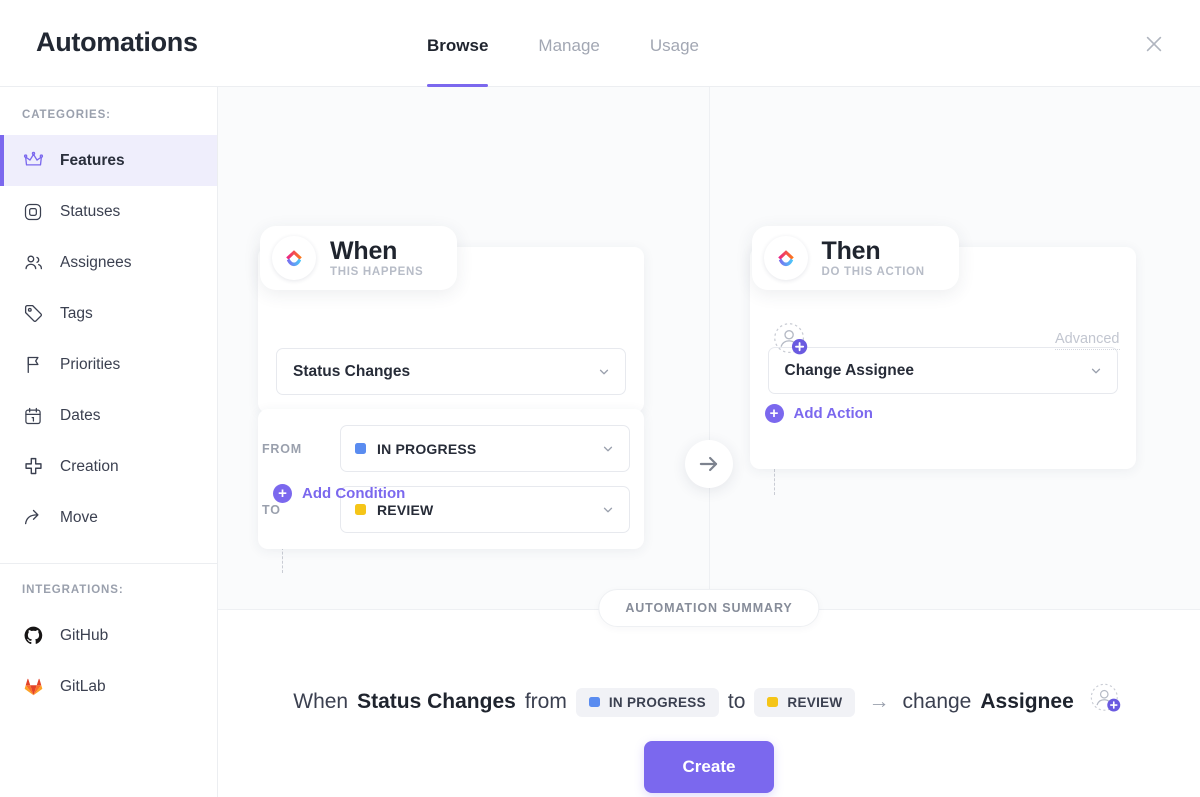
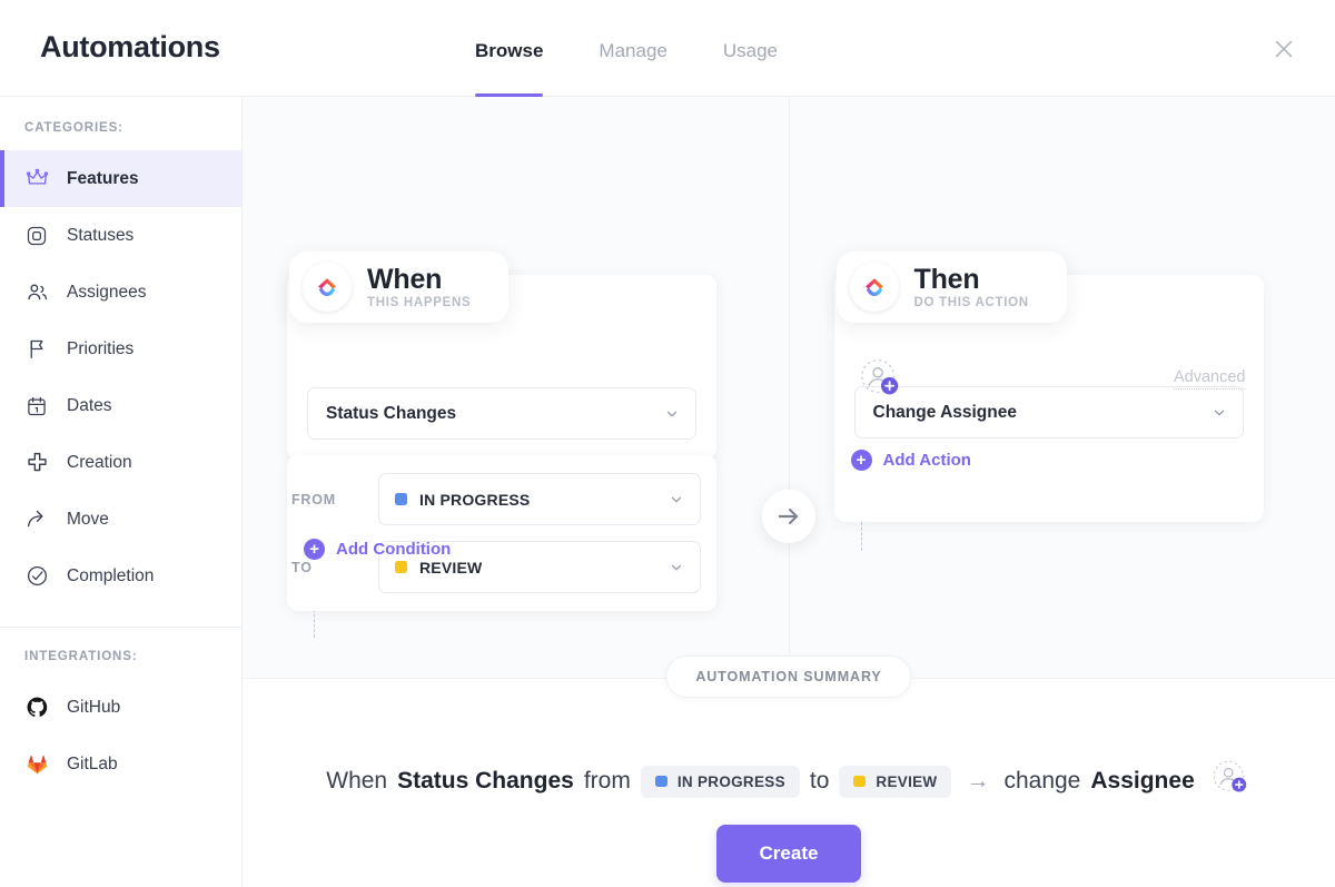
  Automations
  Browse
  Manage
  Usage
  CATEGORIES:
  Features
  Statuses
  Assignees
- Tags
  Priorities
  Dates
  Creation
  Move
+ Completion
  INTEGRATIONS:
  GitHub
  GitLab
  When
  THIS HAPPENS
  Status Changes
  FROM
  IN PROGRESS
  TO
  REVIEW
  +
  Add Condition
  Then
  DO THIS ACTION
  Change Assignee
  Advanced
  +
  Add Action
  AUTOMATION SUMMARY
  When
  Status Changes
  from
  IN PROGRESS
  to
  REVIEW
  →
  change
  Assignee
  Create
